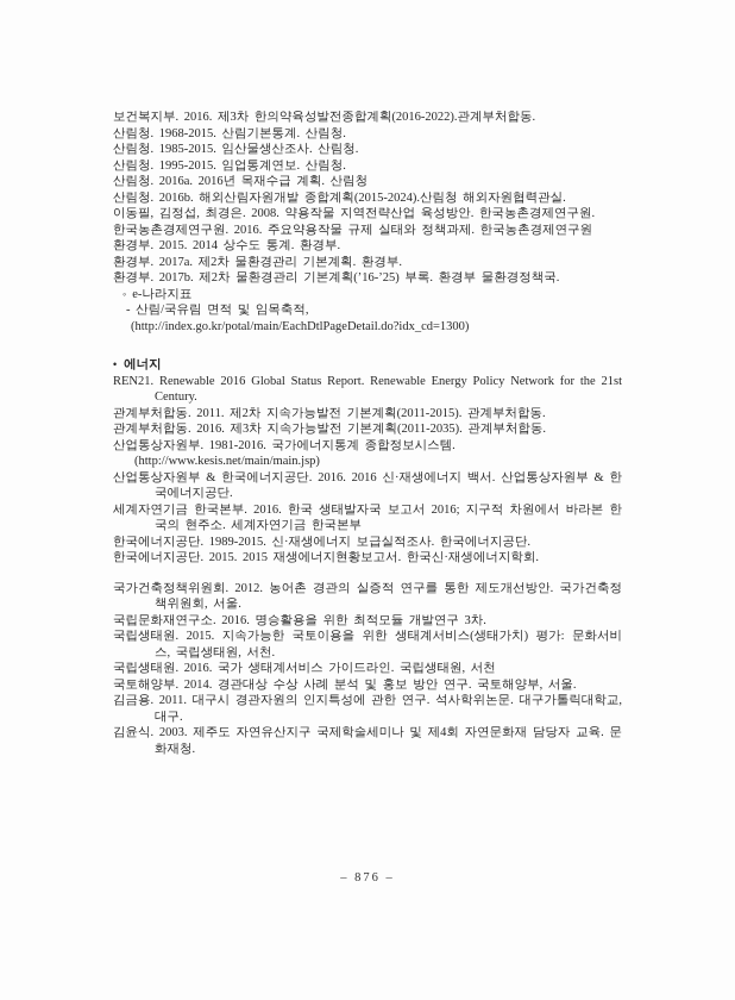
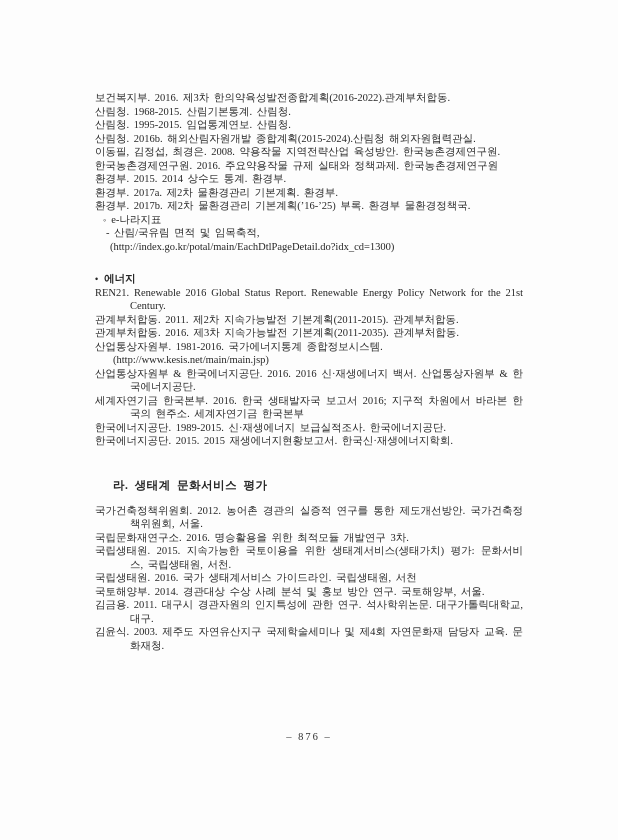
  보건복지부. 2016. 제3차 한의약육성발전종합계획(2016-2022).관계부처합동.
  산림청. 1968-2015. 산림기본통계. 산림청.
- 산림청. 1985-2015. 임산물생산조사. 산림청.
  산림청. 1995-2015. 임업통계연보. 산림청.
- 산림청. 2016a. 2016년 목재수급 계획. 산림청
  산림청. 2016b. 해외산림자원개발 종합계획(2015-2024).산림청 해외자원협력관실.
  이동필, 김정섭, 최경은. 2008. 약용작물 지역전략산업 육성방안. 한국농촌경제연구원.
  한국농촌경제연구원. 2016. 주요약용작물 규제 실태와 정책과제. 한국농촌경제연구원
  환경부. 2015. 2014 상수도 통계. 환경부.
  환경부. 2017a. 제2차 물환경관리 기본계획. 환경부.
  환경부. 2017b. 제2차 물환경관리 기본계획(’16-’25) 부록. 환경부 물환경정책국.
  ◦ e-나라지표
  - 산림/국유림 면적 및 임목축적,
  (http://index.go.kr/potal/main/EachDtlPageDetail.do?idx_cd=1300)
  • 에너지
  REN21. Renewable 2016 Global Status Report. Renewable Energy Policy Network for the 21st Century.
  관계부처합동. 2011. 제2차 지속가능발전 기본계획(2011-2015). 관계부처합동.
  관계부처합동. 2016. 제3차 지속가능발전 기본계획(2011-2035). 관계부처합동.
  산업통상자원부. 1981-2016. 국가에너지통계 종합정보시스템.
  (http://www.kesis.net/main/main.jsp)
  산업통상자원부 & 한국에너지공단. 2016. 2016 신·재생에너지 백서. 산업통상자원부 & 한국에너지공단.
  세계자연기금 한국본부. 2016. 한국 생태발자국 보고서 2016; 지구적 차원에서 바라본 한국의 현주소. 세계자연기금 한국본부
  한국에너지공단. 1989-2015. 신·재생에너지 보급실적조사. 한국에너지공단.
  한국에너지공단. 2015. 2015 재생에너지현황보고서. 한국신·재생에너지학회.
+ 라. 생태계 문화서비스 평가
  국가건축정책위원회. 2012. 농어촌 경관의 실증적 연구를 통한 제도개선방안. 국가건축정책위원회, 서울.
  국립문화재연구소. 2016. 명승활용을 위한 최적모듈 개발연구 3차.
  국립생태원. 2015. 지속가능한 국토이용을 위한 생태계서비스(생태가치) 평가: 문화서비스, 국립생태원, 서천.
  국립생태원. 2016. 국가 생태계서비스 가이드라인. 국립생태원, 서천
  국토해양부. 2014. 경관대상 수상 사례 분석 및 홍보 방안 연구. 국토해양부, 서울.
  김금용. 2011. 대구시 경관자원의 인지특성에 관한 연구. 석사학위논문. 대구가톨릭대학교, 대구.
  김윤식. 2003. 제주도 자연유산지구 국제학술세미나 및 제4회 자연문화재 담당자 교육. 문화재청.
  – 876 –
